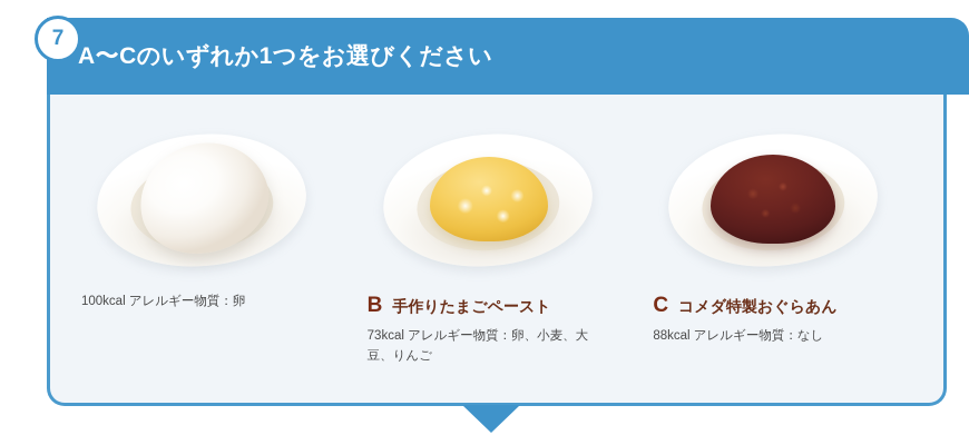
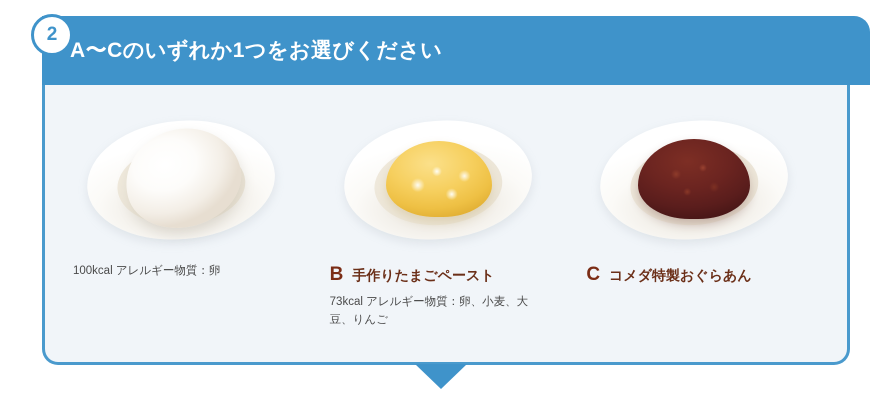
  A〜Cのいずれか1つをお選びください
- 7
+ 2
  100kcal アレルギー物質：卵
  B
  手作りたまごペースト
  73kcal アレルギー物質：卵、小麦、大豆、りんご
  C
  コメダ特製おぐらあん
- 88kcal アレルギー物質：なし
